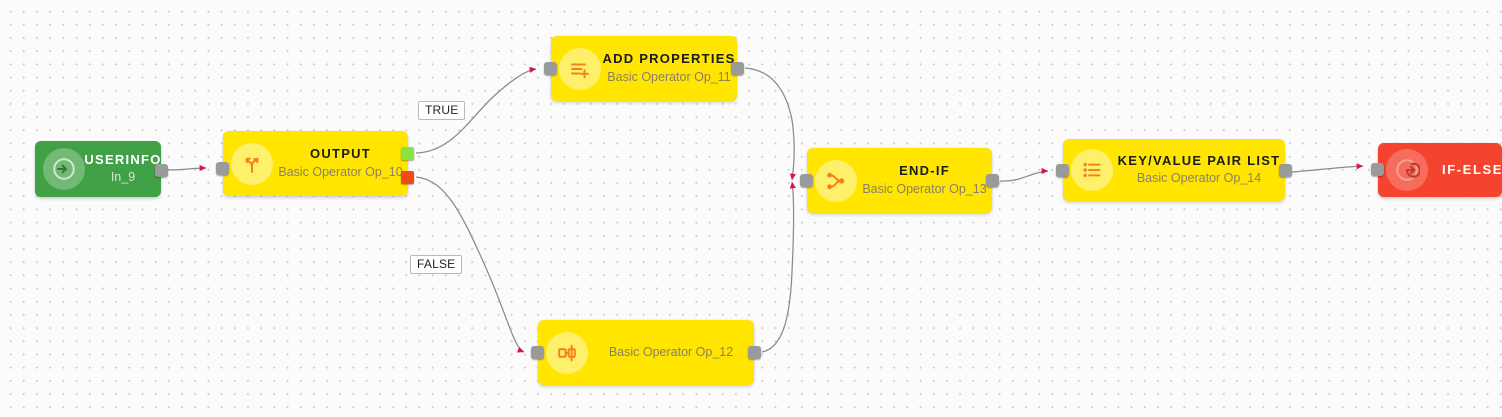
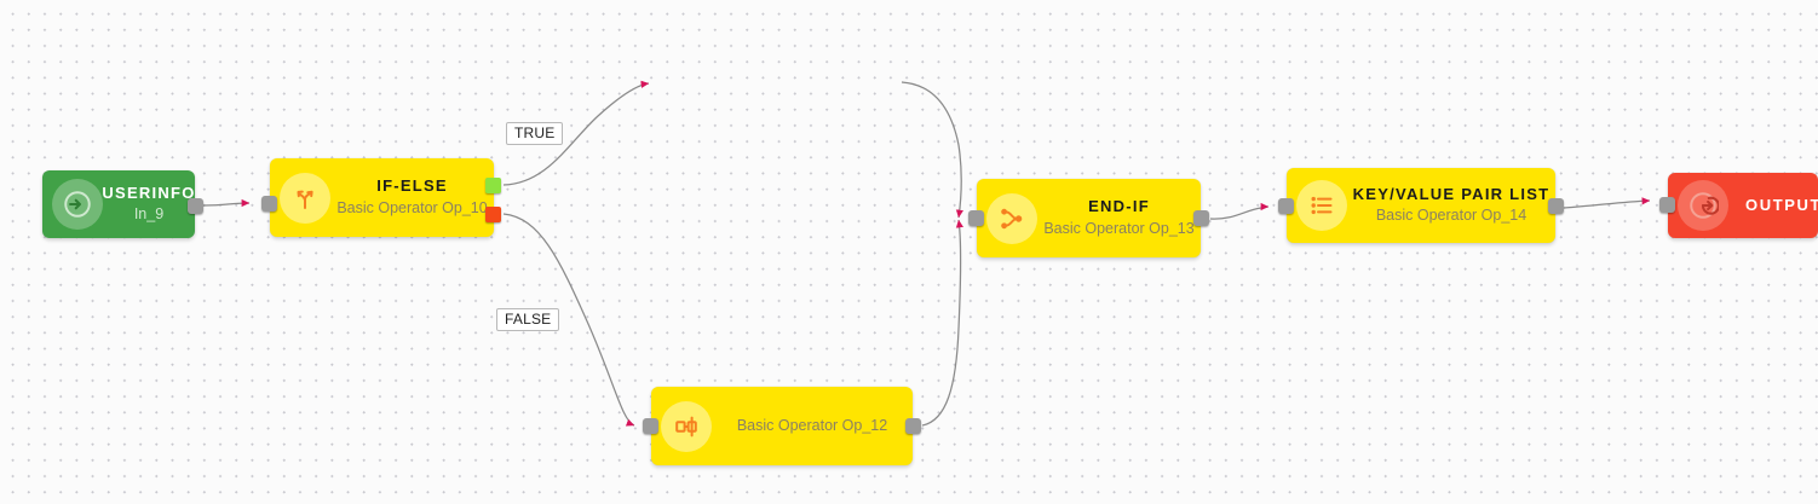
  USERINFO
  In_9
- OUTPUT
+ IF-ELSE
  Basic Operator Op_10
- ADD PROPERTIES
- Basic Operator Op_11
  Basic Operator Op_12
  END-IF
  Basic Operator Op_13
  KEY/VALUE PAIR LIST
  Basic Operator Op_14
- IF-ELSE
+ OUTPUT
  TRUE
  FALSE
